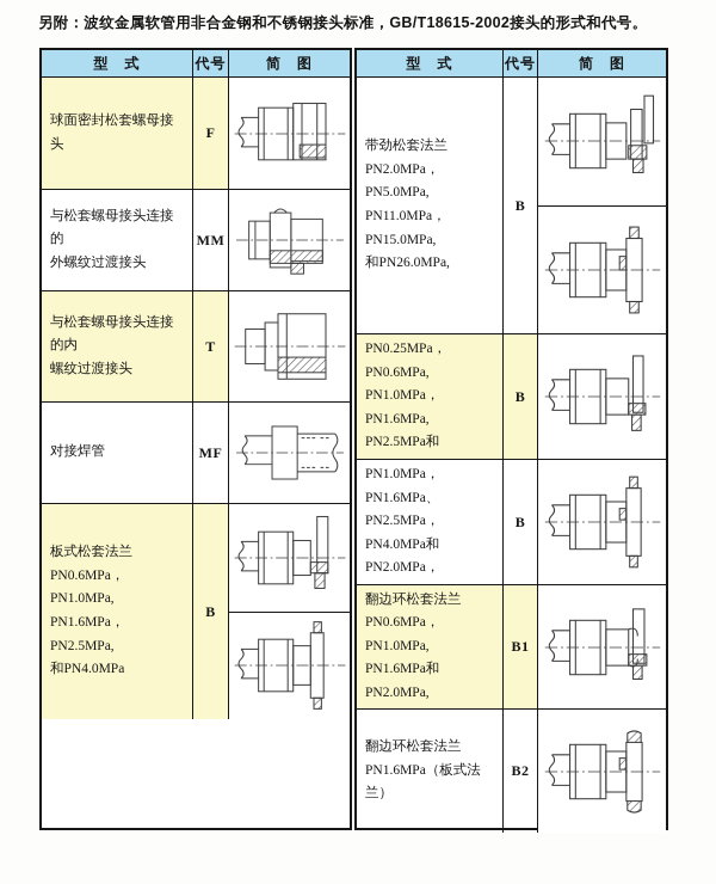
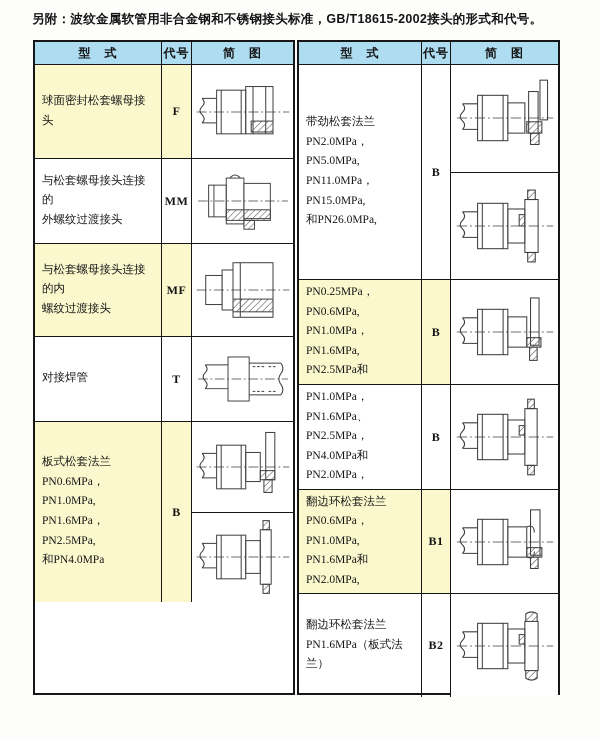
  另附：波纹金属软管用非合金钢和不锈钢接头标准，GB/T18615-2002接头的形式和代号。
  型 式
  代号
  简 图
  球面密封松套螺母接头
  F
  与松套螺母接头连接的
  外螺纹过渡接头
  MM
  与松套螺母接头连接的内
  螺纹过渡接头
- T
+ MF
  对接焊管
- MF
+ T
  板式松套法兰
  PN0.6MPa，PN1.0MPa,
  PN1.6MPa，PN2.5MPa,
  和PN4.0MPa
  B
  型 式
  代号
  简 图
  带劲松套法兰
  PN2.0MPa，PN5.0MPa,
  PN11.0MPa，PN15.0MPa,
  和PN26.0MPa,
  B
  PN0.25MPa，PN0.6MPa,
  PN1.0MPa，PN1.6MPa,
  B
  PN1.0MPa，PN1.6MPa、
  PN2.5MPa，PN4.0MPa和
  B
  翻边环松套法兰
  PN0.6MPa，PN1.0MPa,
  PN1.6MPa和PN2.0MPa,
  B1
  翻边环松套法兰
  PN1.6MPa（板式法兰）
  B2
